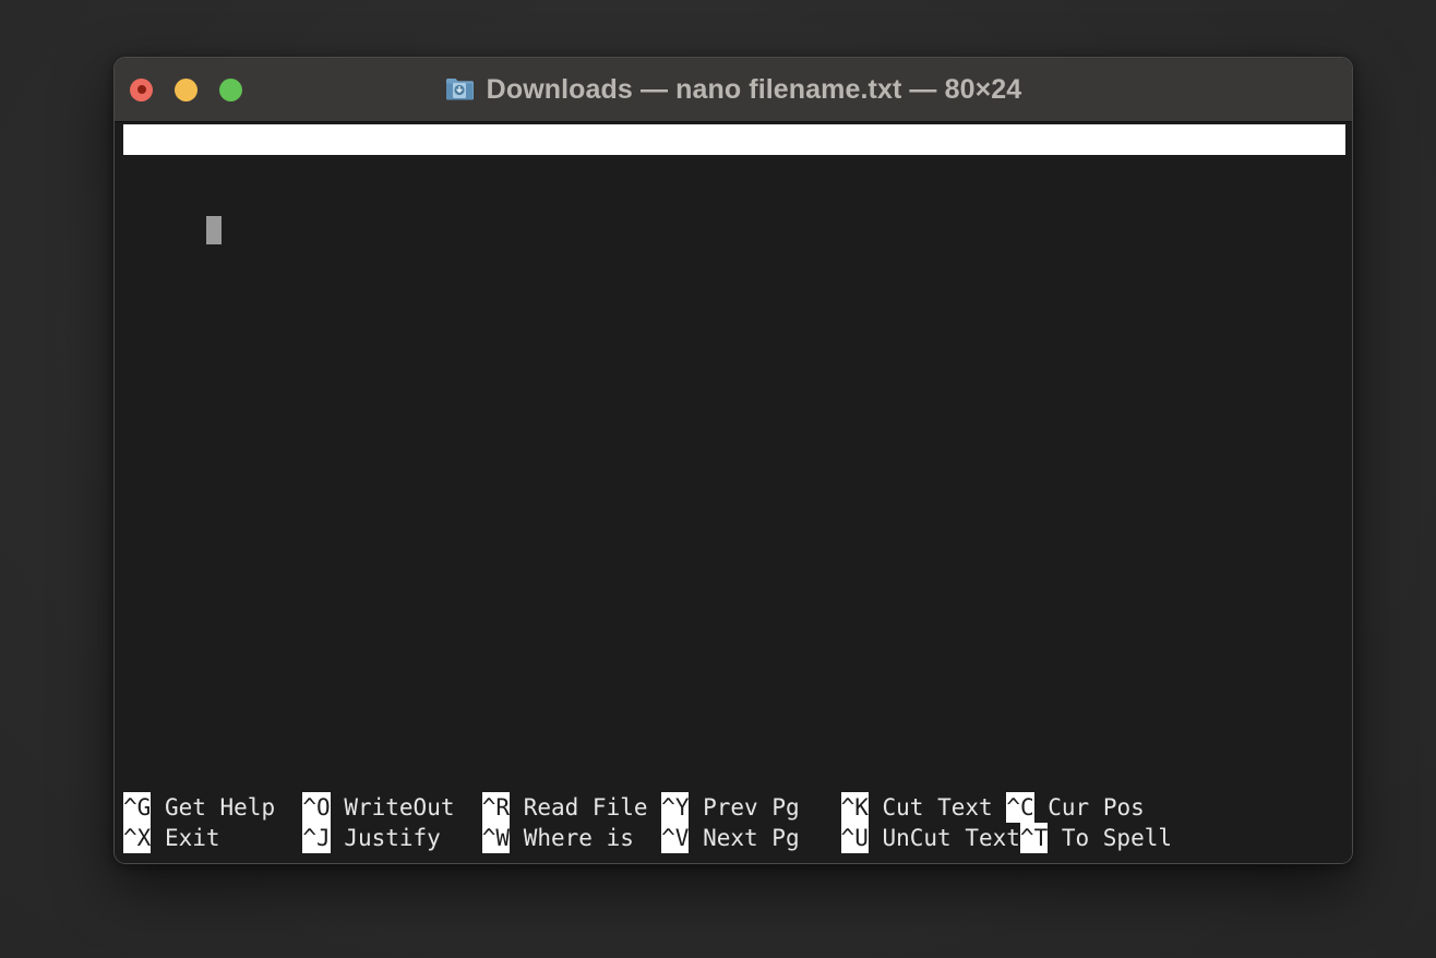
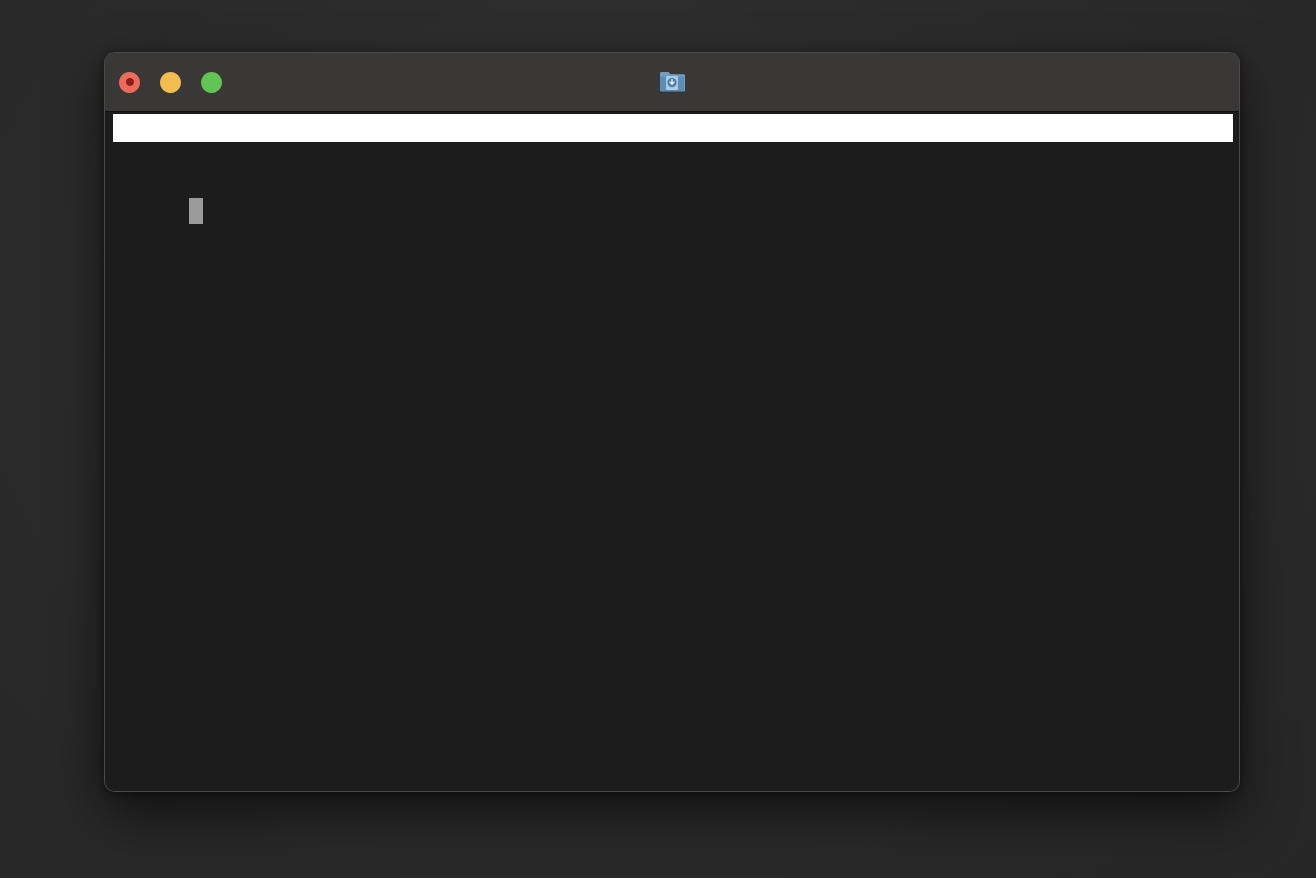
- Downloads — nano filename.txt — 80×24
- ^G
- Get Help
- ^O
- WriteOut
- ^R
- Read File
- ^Y
- Prev Pg
- ^K
- Cut Text
- ^C
- Cur Pos
- ^X
- Exit
- ^J
- Justify
- ^W
- Where is
- ^V
- Next Pg
- ^U
- UnCut Text
- ^T
- To Spell
